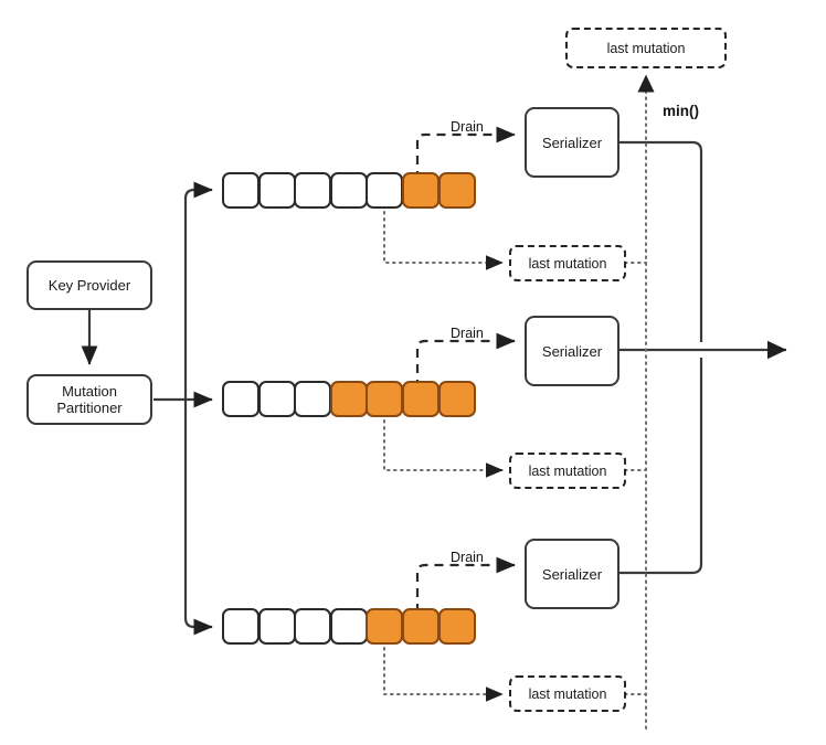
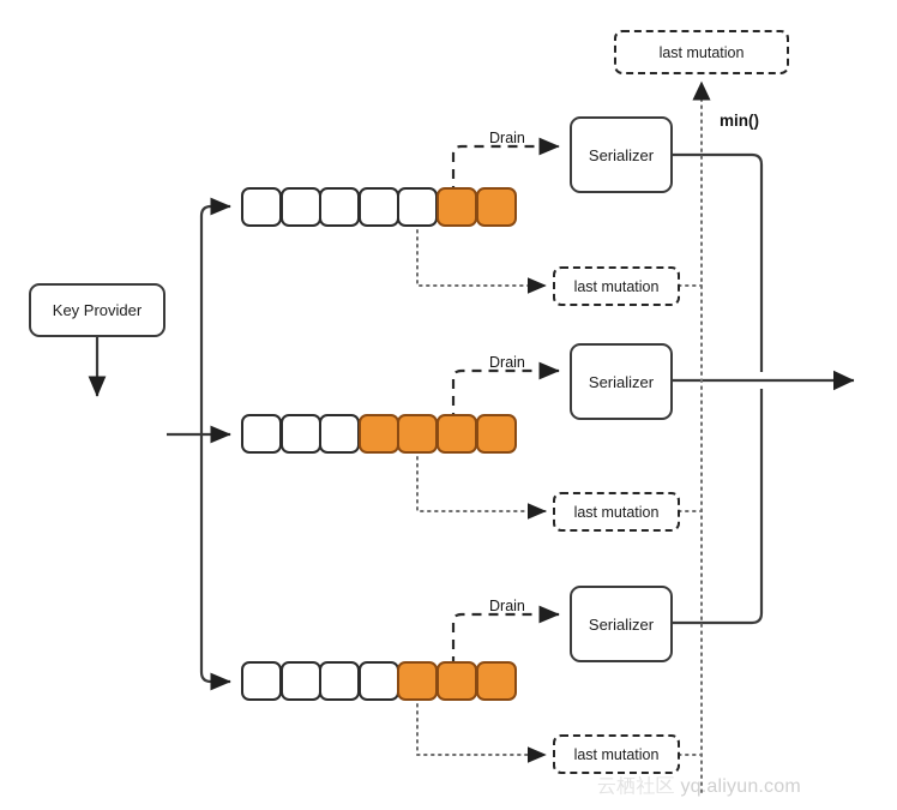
  Key Provider
- Mutation
- Partitioner
  Serializer
  Serializer
  Serializer
  last mutation
  last mutation
  last mutation
  last mutation
  Drain
  Drain
  Drain
  min()
+ 云栖社区 yq.aliyun.com
